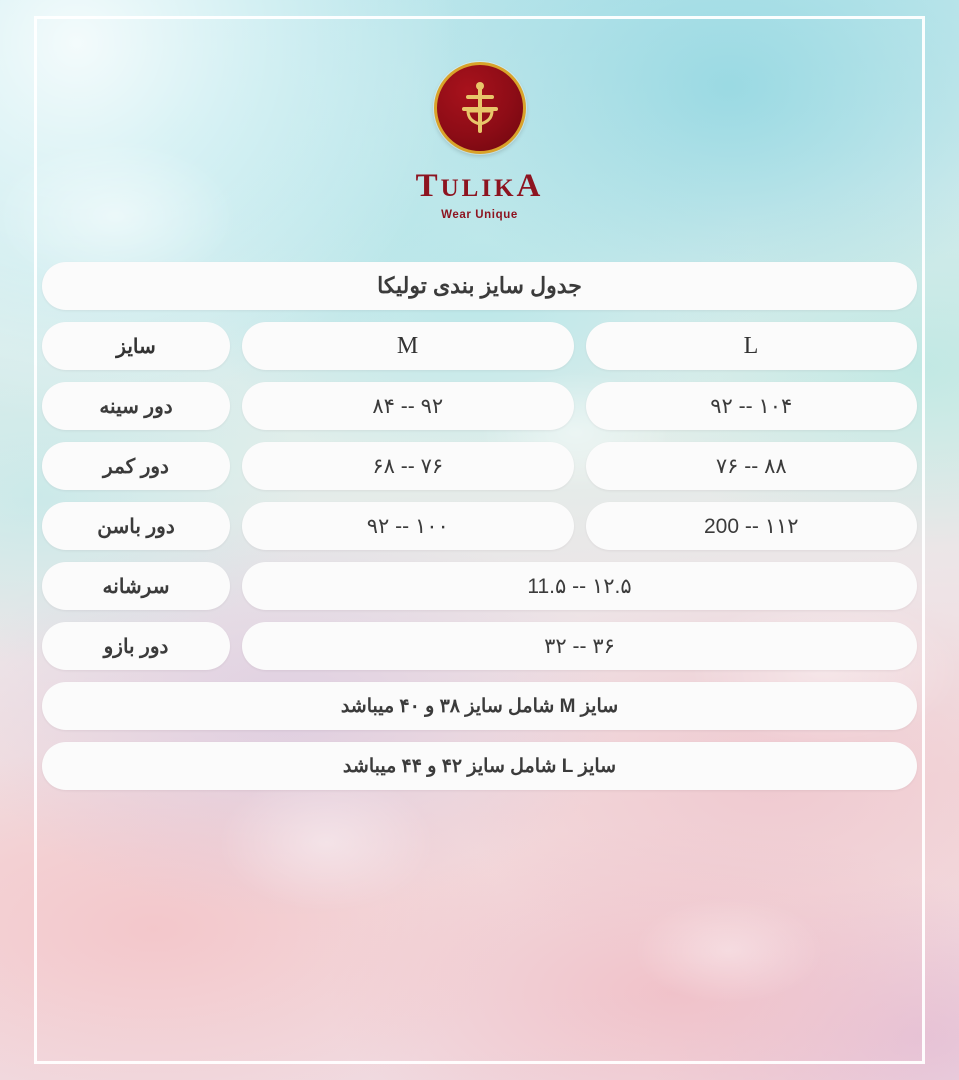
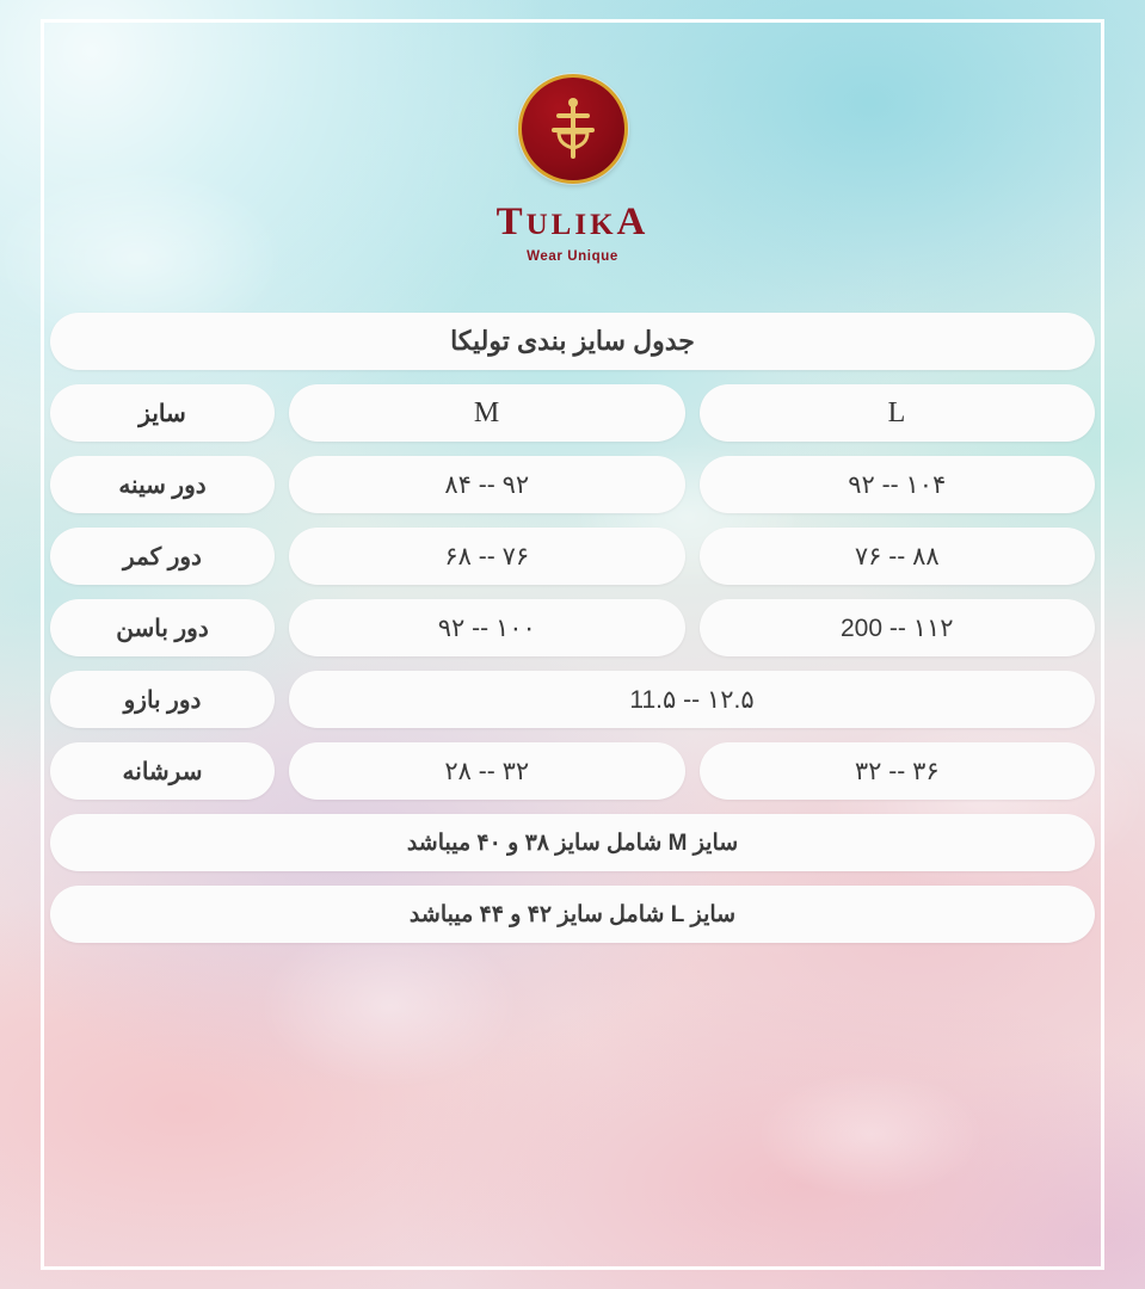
  TULIKA
  Wear Unique
  جدول سایز بندی تولیکا
  L
  M
  سایز
  ۱۰۴ -- ۹۲
  ۹۲ -- ۸۴
  دور سینه
  ۸۸ -- ۷۶
  ۷۶ -- ۶۸
  دور کمر
  ۱۱۲ -- 200
  ۱۰۰ -- ۹۲
  دور باسن
  ۱۲.۵ -- 11.۵
- سرشانه
+ دور بازو
  ۳۶ -- ۳۲
+ ۳۲ -- ۲۸
- دور بازو
+ سرشانه
  سایز M شامل سایز ۳۸ و ۴۰ میباشد
  سایز L شامل سایز ۴۲ و ۴۴ میباشد
